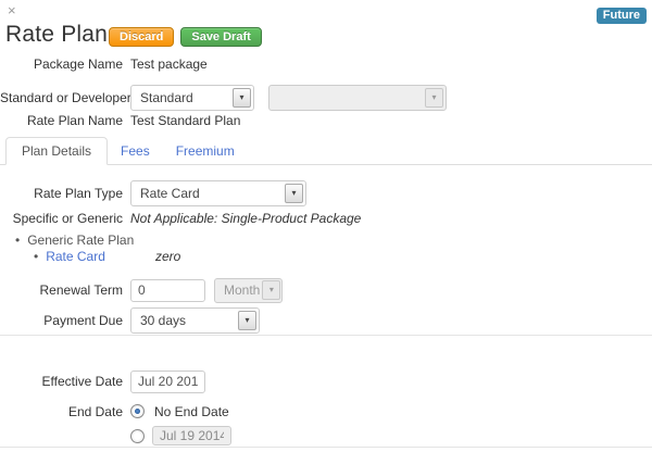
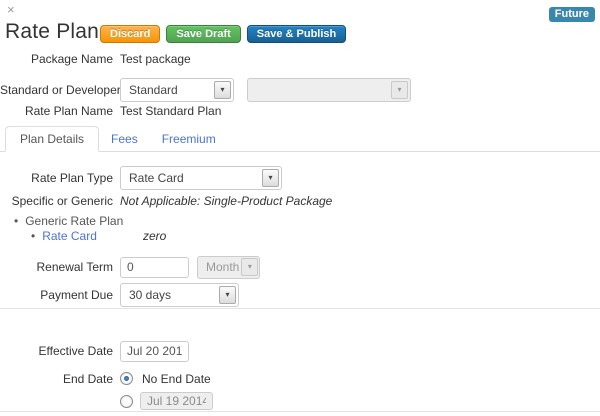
  ×
  Rate Plan
  Discard
  Save Draft
+ Save & Publish
  Future
  Package Name
  Test package
  Standard or Developer
  Standard
  ▾
  ▾
  Rate Plan Name
  Test Standard Plan
  Plan Details
  Fees
  Freemium
  Rate Plan Type
  Rate Card
  ▾
  Specific or Generic
  Not Applicable: Single-Product Package
  •
  Generic Rate Plan
  •
  Rate Card
  zero
  Renewal Term
  0
  Month
  ▾
  Payment Due
  30 days
  ▾
  Effective Date
  Jul 20 201
  End Date
  No End Date
  Jul 19 2014
